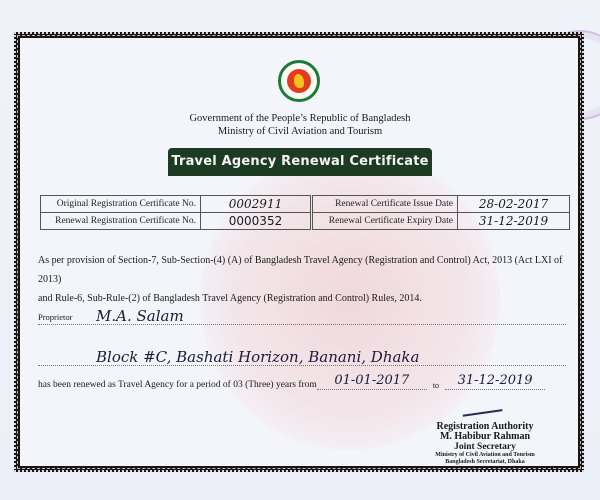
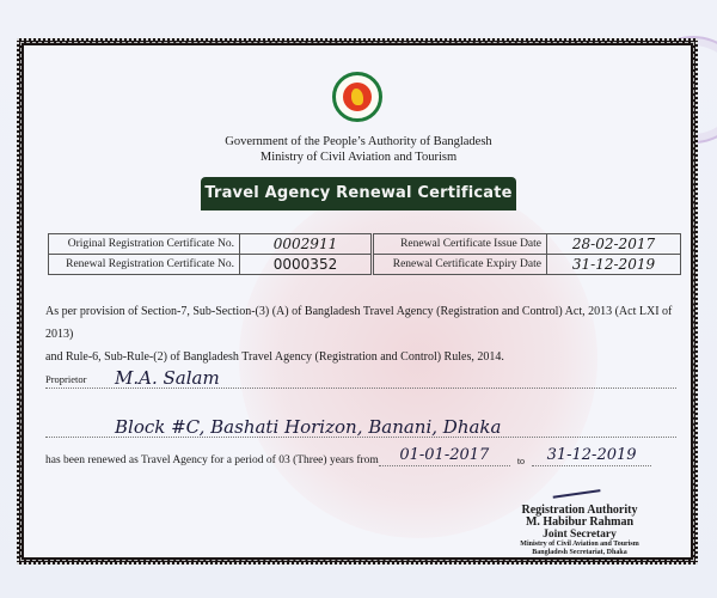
- Government of the People’s Republic of Bangladesh
+ Government of the People’s Authority of Bangladesh
  Ministry of Civil Aviation and Tourism
  Travel Agency Renewal Certificate
  Original Registration Certificate No.	0002911
  Renewal Registration Certificate No.	0000352
  Renewal Certificate Issue Date	28-02-2017
  Renewal Certificate Expiry Date	31-12-2019
- As per provision of Section-7, Sub-Section-(4) (A) of Bangladesh Travel Agency (Registration and Control) Act, 2013 (Act LXI of 2013)
+ As per provision of Section-7, Sub-Section-(3) (A) of Bangladesh Travel Agency (Registration and Control) Act, 2013 (Act LXI of 2013)
  and Rule-6, Sub-Rule-(2) of Bangladesh Travel Agency (Registration and Control) Rules, 2014.
  Proprietor
  M.A. Salam
  Block #C, Bashati Horizon, Banani, Dhaka
  has been renewed as Travel Agency for a period of 03 (Three) years from
  01-01-2017
  to
  31-12-2019
  Registration Authority
  M. Habibur Rahman
  Joint Secretary
